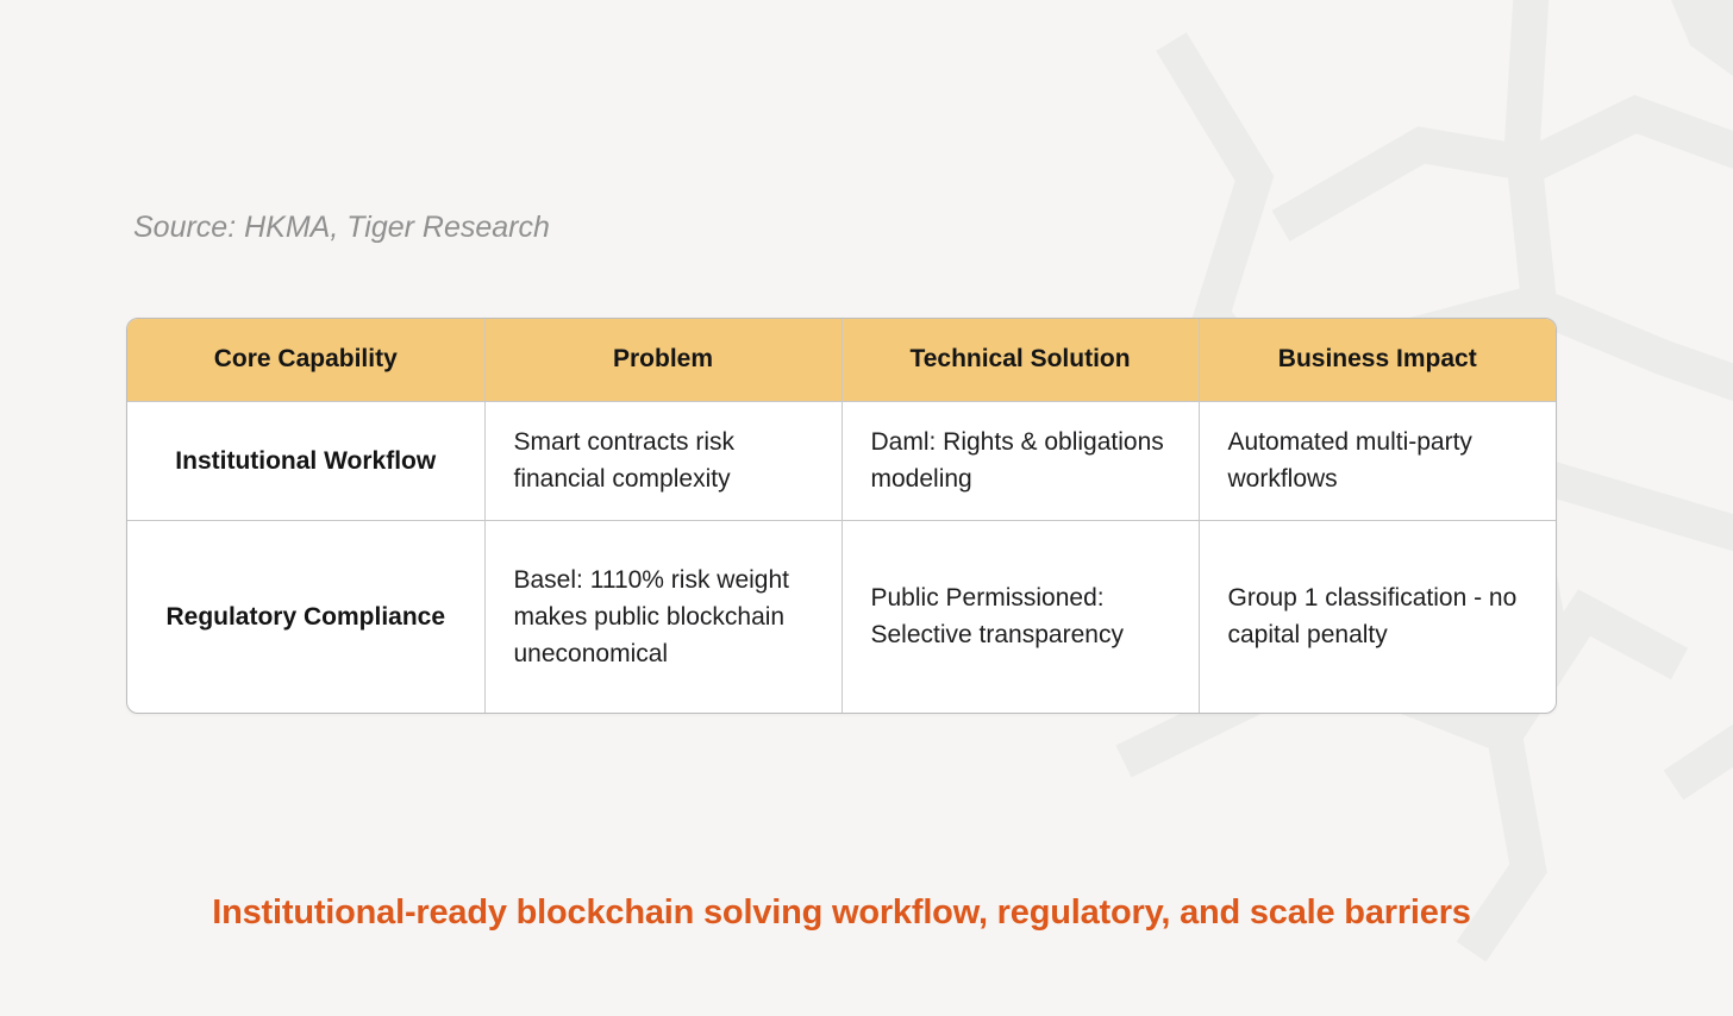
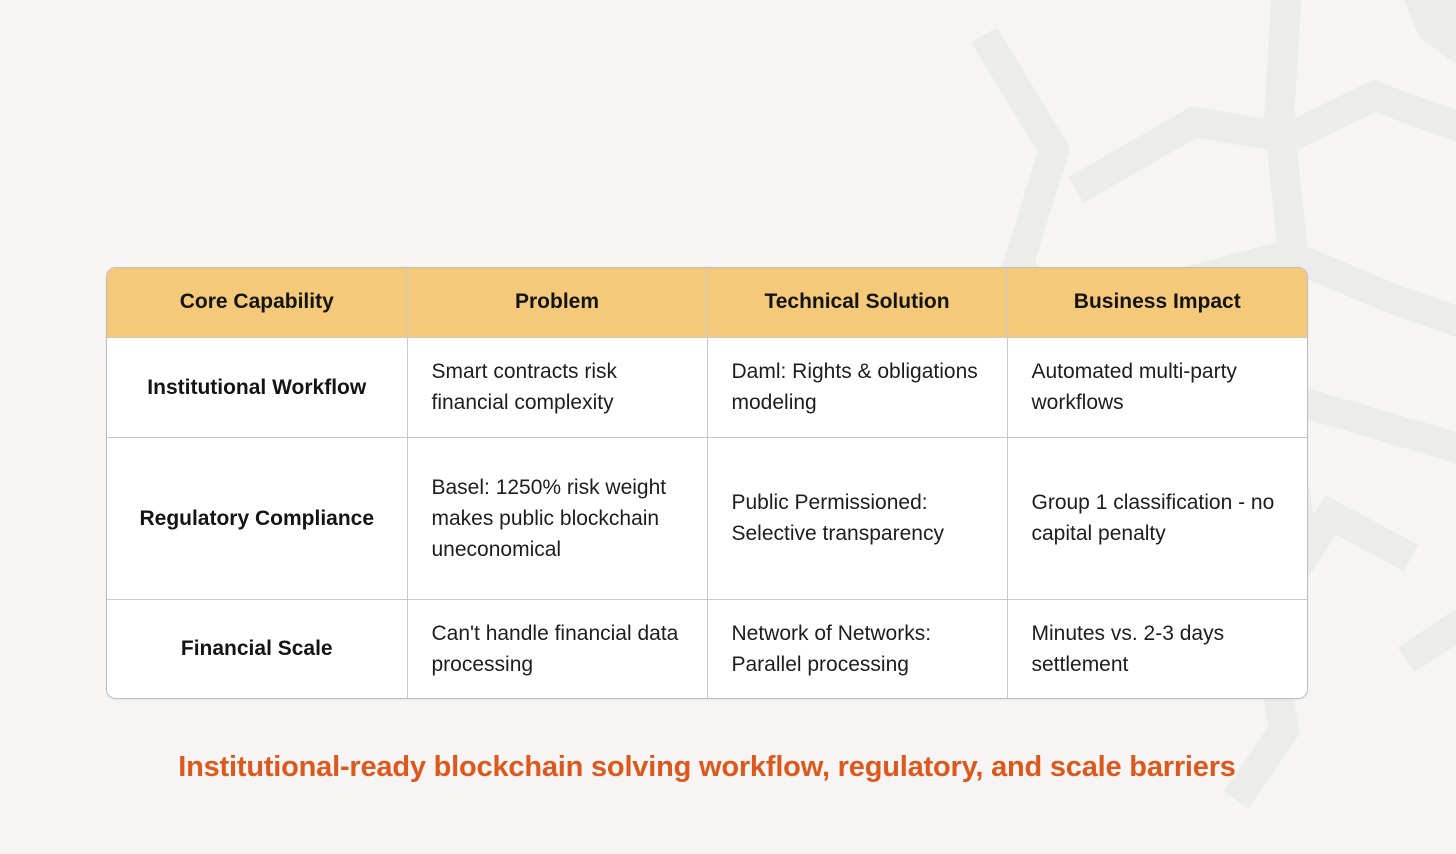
- Source: HKMA, Tiger Research
  Core Capability	Problem	Technical Solution	Business Impact
  Institutional Workflow	Smart contracts risk financial complexity	Daml: Rights & obligations modeling	Automated multi-party workflows
- Regulatory Compliance	Basel: 1110% risk weight makes public blockchain uneconomical	Public Permissioned: Selective transparency	Group 1 classification - no capital penalty
+ Regulatory Compliance	Basel: 1250% risk weight makes public blockchain uneconomical	Public Permissioned: Selective transparency	Group 1 classification - no capital penalty
+ Financial Scale	Can't handle financial data processing	Network of Networks: Parallel processing	Minutes vs. 2-3 days settlement
  Institutional-ready blockchain solving workflow, regulatory, and scale barriers
